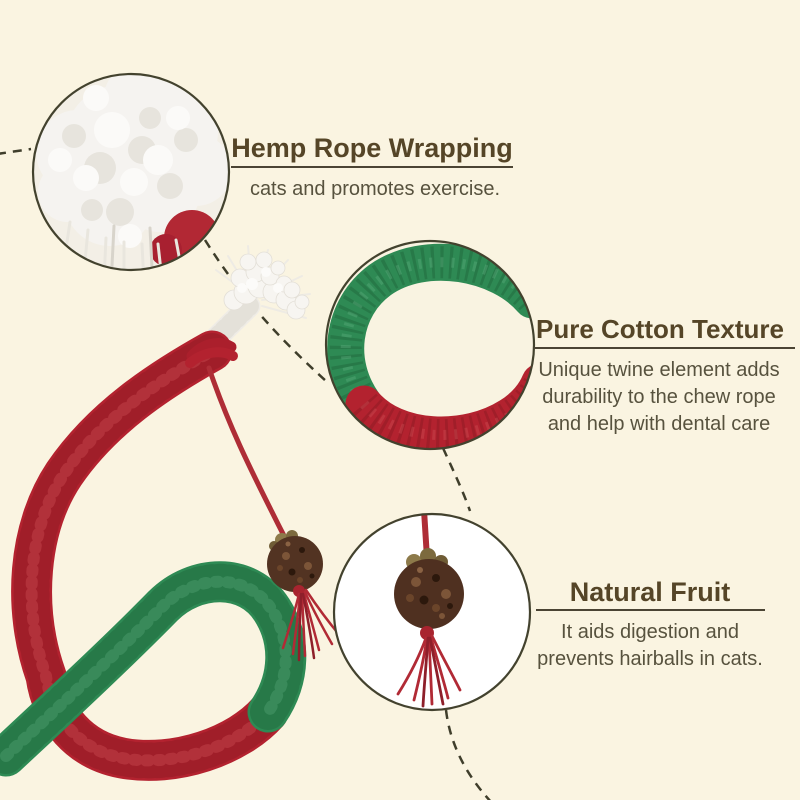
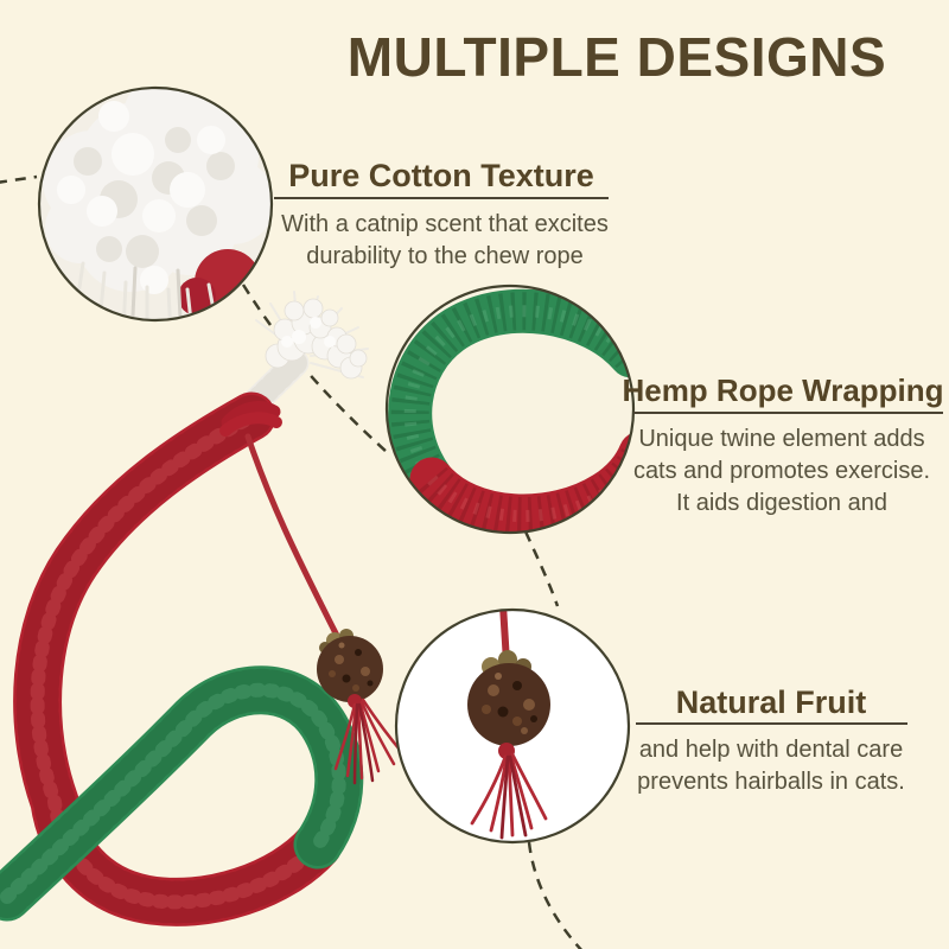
+ MULTIPLE DESIGNS
- Hemp Rope Wrapping
+ Pure Cotton Texture
+ With a catnip scent that excites
- cats and promotes exercise.
+ durability to the chew rope
- Pure Cotton Texture
+ Hemp Rope Wrapping
  Unique twine element adds
- durability to the chew rope
+ cats and promotes exercise.
- and help with dental care
+ It aids digestion and
  Natural Fruit
- It aids digestion and
+ and help with dental care
  prevents hairballs in cats.
